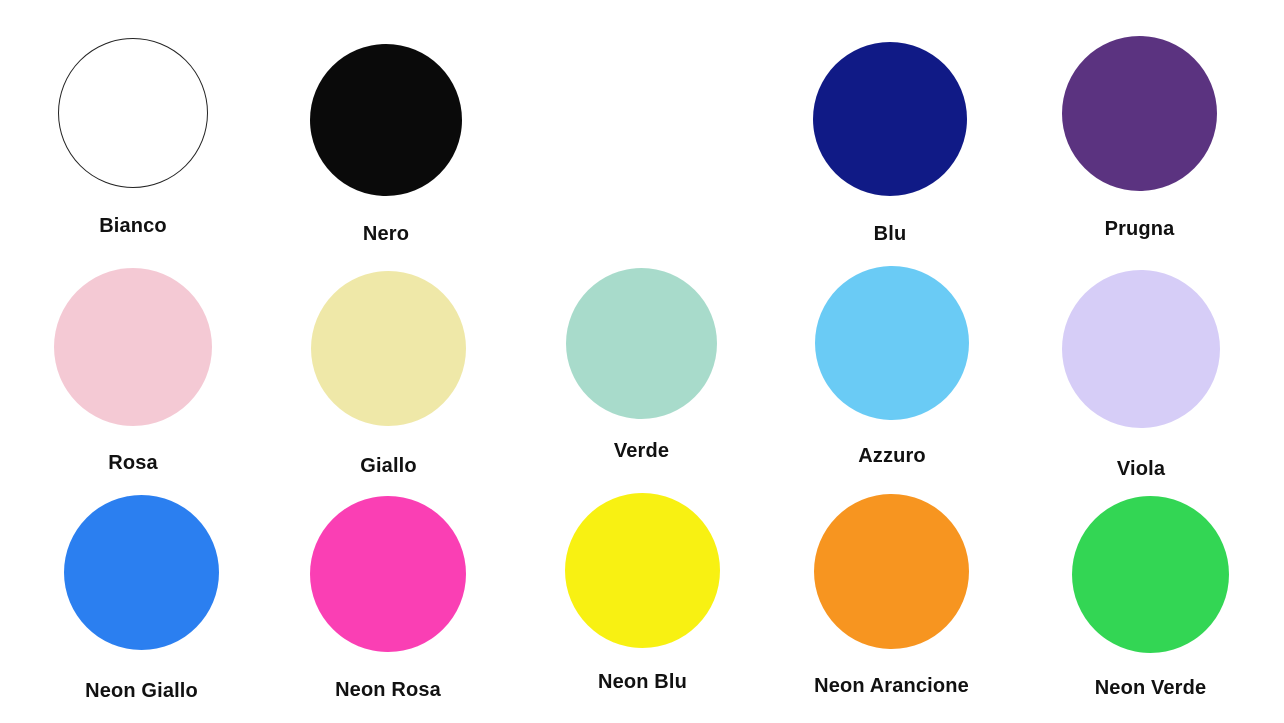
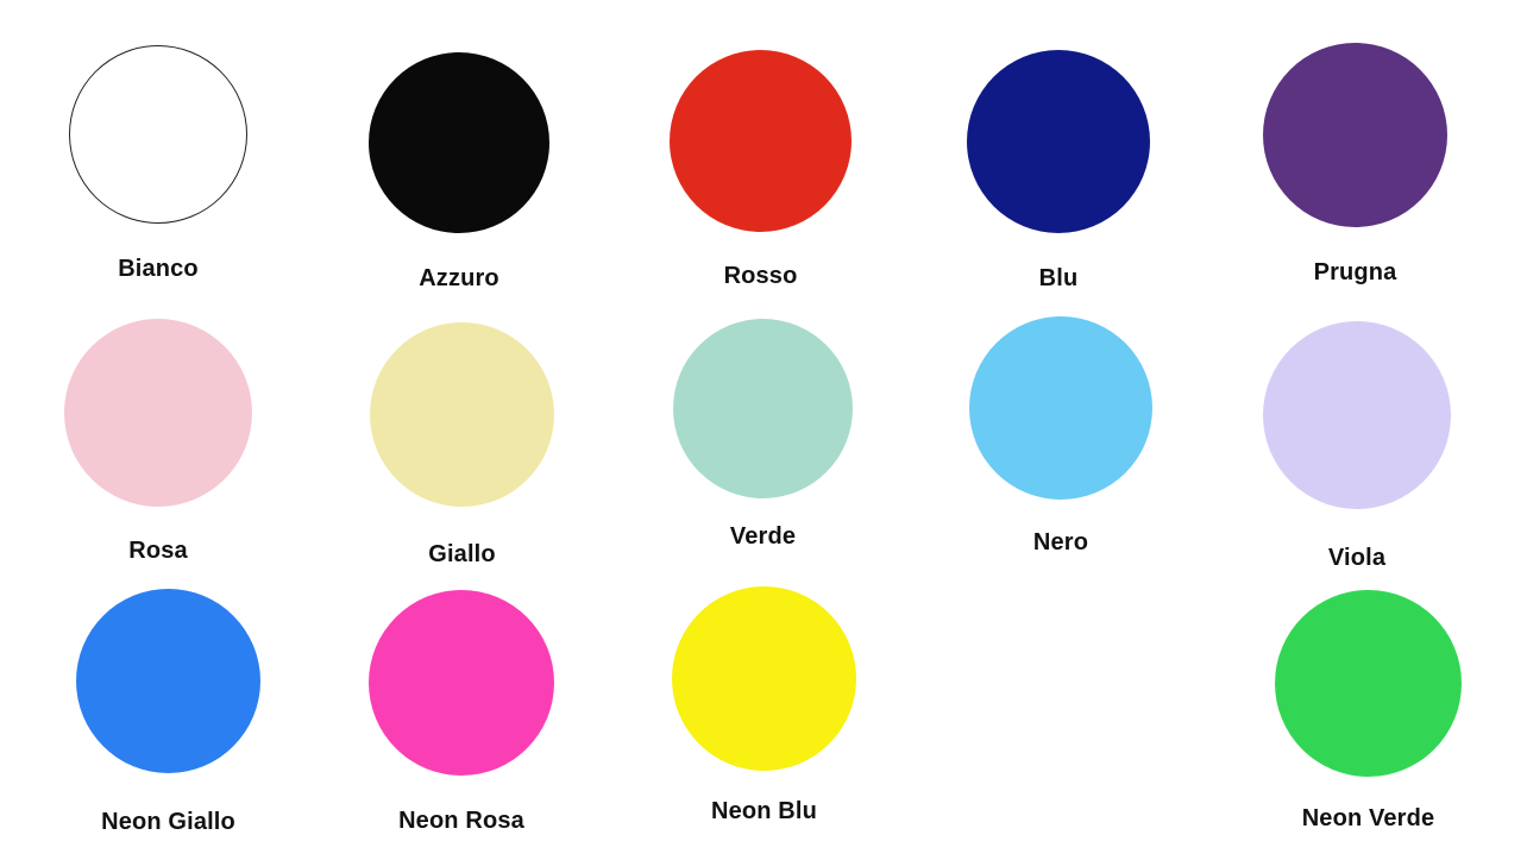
  Bianco
- Nero
+ Azzuro
+ Rosso
  Blu
  Prugna
  Rosa
  Giallo
  Verde
- Azzuro
+ Nero
  Viola
  Neon Giallo
  Neon Rosa
  Neon Blu
- Neon Arancione
  Neon Verde
